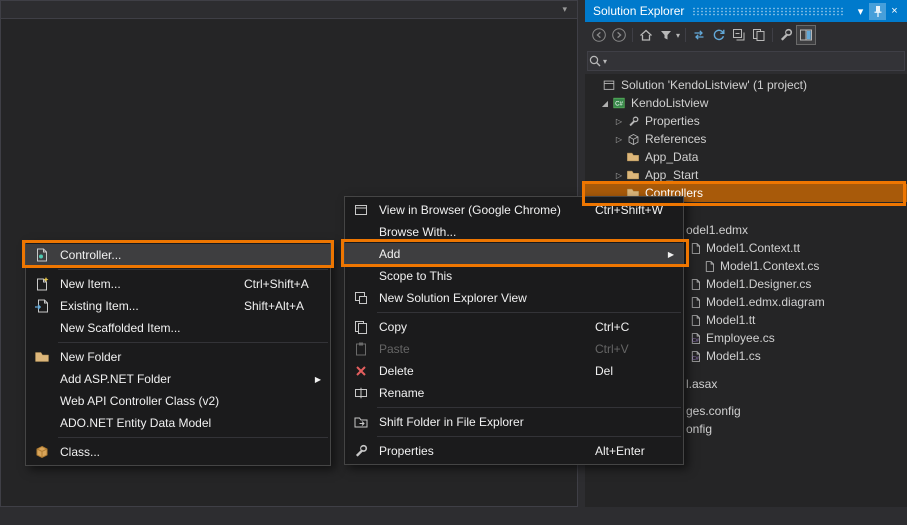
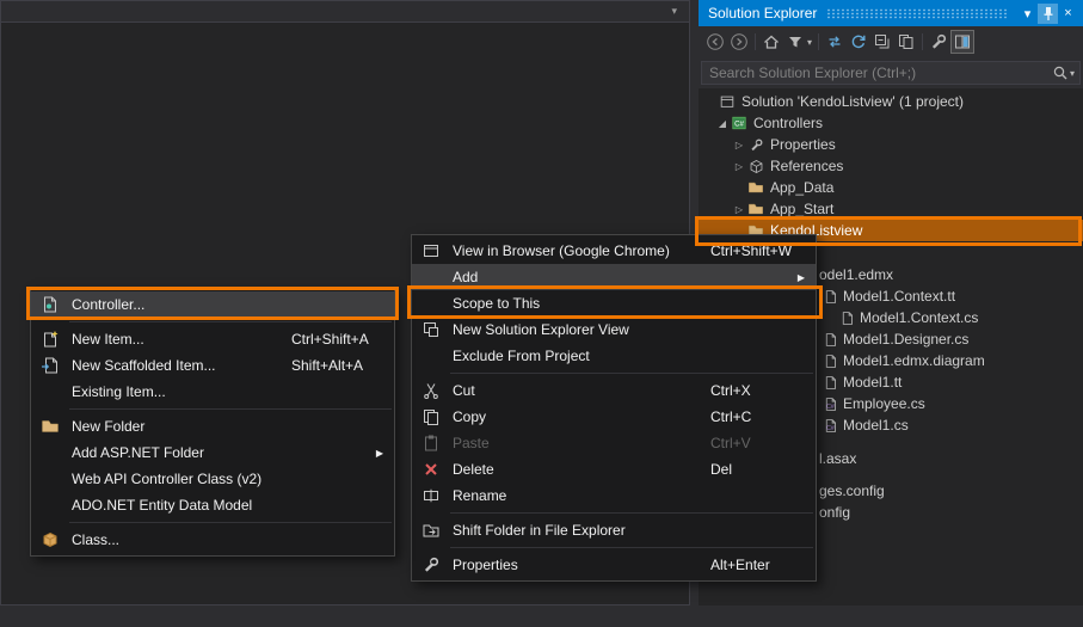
  ▾
  Solution Explorer
  ▾
  ×
  ▾
+ Search Solution Explorer (Ctrl+;)
  ▾
  Solution 'KendoListview' (1 project)
  ◢
- KendoListview
+ Controllers
  ▷
  Properties
  ▷
  References
  App_Data
  ▷
  App_Start
- Controllers
+ KendoListview
  odel1.edmx
  Model1.Context.tt
  Model1.Context.cs
  Model1.Designer.cs
  Model1.edmx.diagram
  Model1.tt
  Employee.cs
  Model1.cs
  l.asax
  ges.config
  onfig
  View in Browser (Google Chrome)
  Ctrl+Shift+W
- Browse With...
  Add
  ▶
  Scope to This
  New Solution Explorer View
+ Exclude From Project
+ Cut
+ Ctrl+X
  Copy
  Ctrl+C
  Paste
  Ctrl+V
  Delete
  Del
  Rename
  Shift Folder in File Explorer
  Properties
  Alt+Enter
  Controller...
  New Item...
  Ctrl+Shift+A
- Existing Item...
+ New Scaffolded Item...
  Shift+Alt+A
- New Scaffolded Item...
+ Existing Item...
  New Folder
  Add ASP.NET Folder
  ▶
  Web API Controller Class (v2)
  ADO.NET Entity Data Model
  Class...
